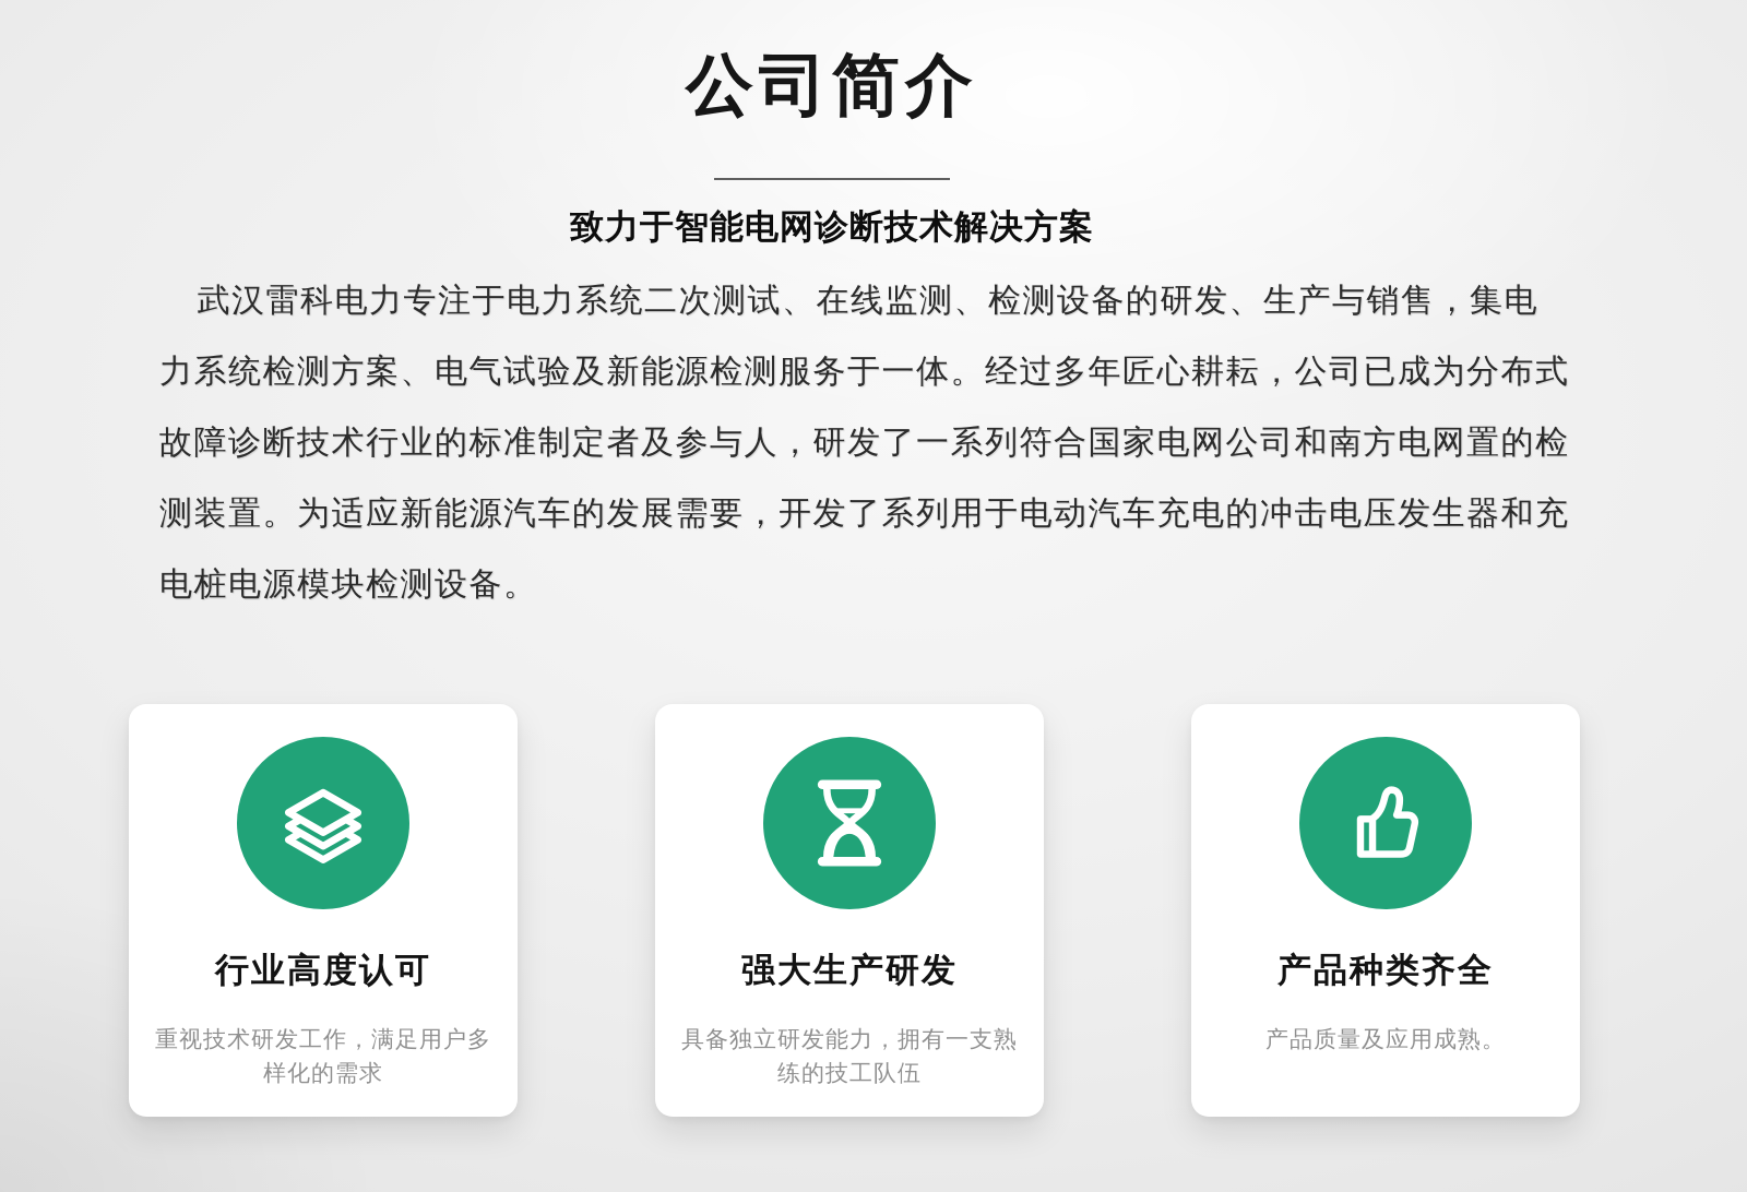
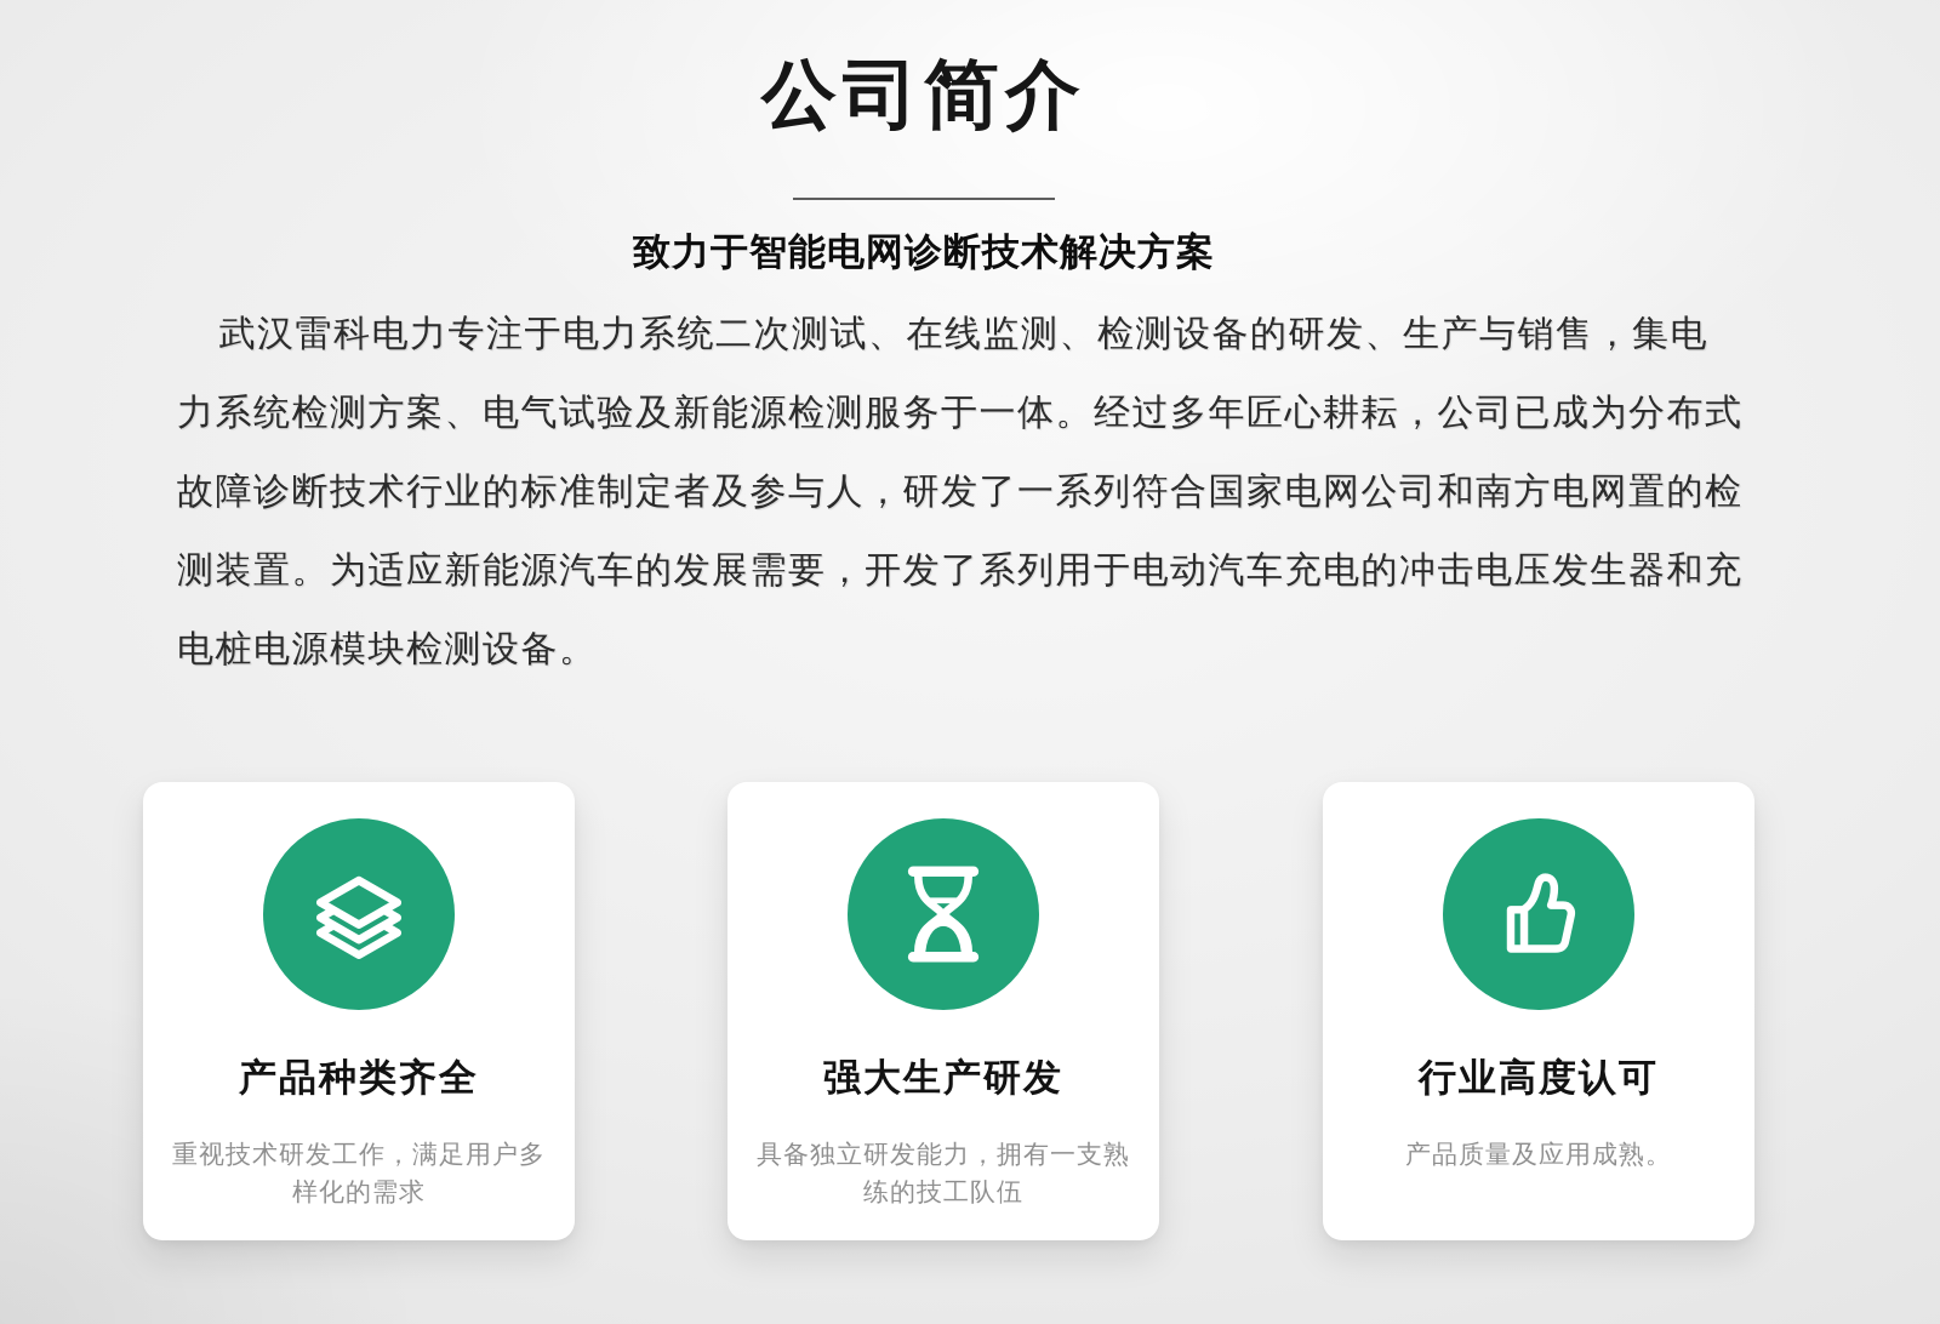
  公司简介
  致力于智能电网诊断技术解决方案
  武汉雷科电力专注于电力系统二次测试、在线监测、检测设备的研发、生产与销售，集电力系统检测方案、电气试验及新能源检测服务于一体。经过多年匠心耕耘，公司已成为分布式故障诊断技术行业的标准制定者及参与人，研发了一系列符合国家电网公司和南方电网置的检测装置。为适应新能源汽车的发展需要，开发了系列用于电动汽车充电的冲击电压发生器和充电桩电源模块检测设备。
- 行业高度认可
+ 产品种类齐全
  重视技术研发工作，满足用户多样化的需求
  强大生产研发
  具备独立研发能力，拥有一支熟练的技工队伍
- 产品种类齐全
+ 行业高度认可
  产品质量及应用成熟。
